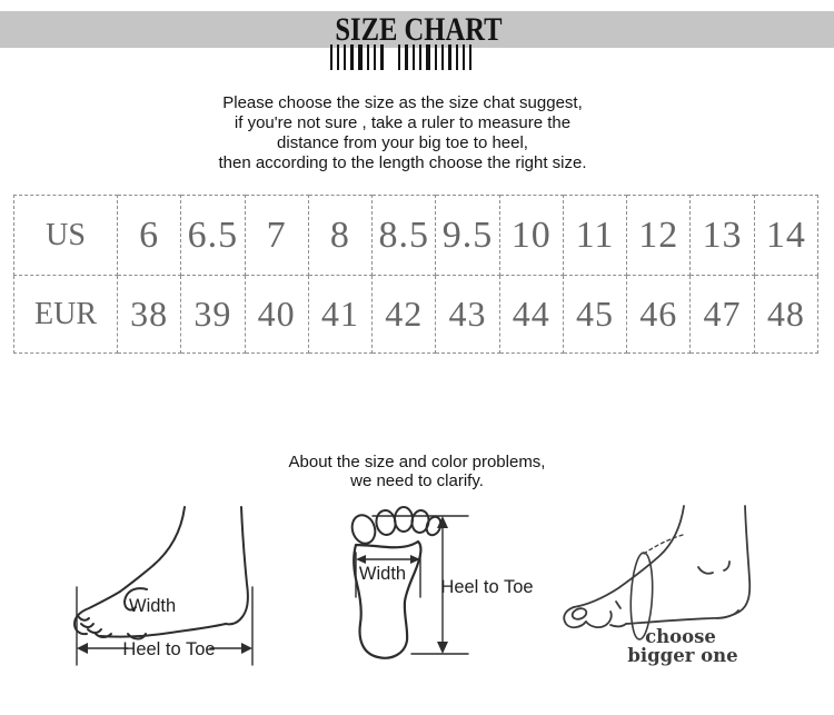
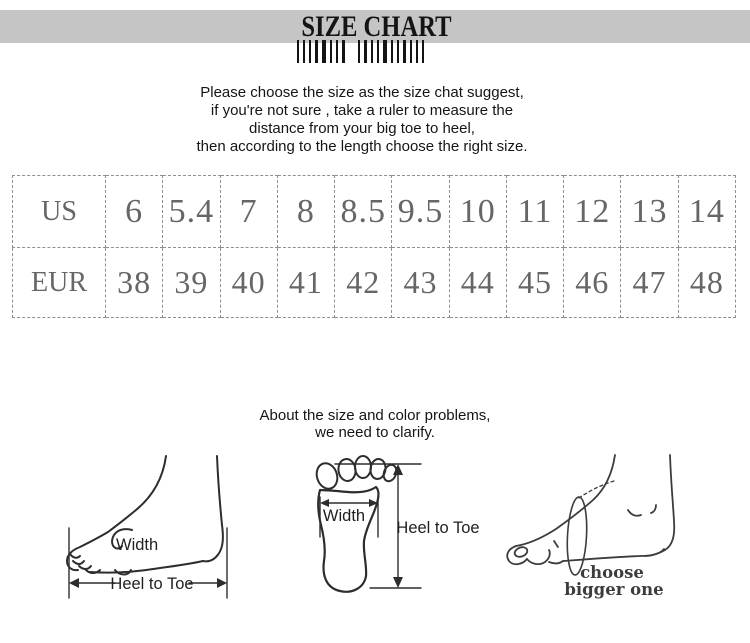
  SIZE CHART
  Please choose the size as the size chat suggest,
  if you're not sure , take a ruler to measure the
  distance from your big toe to heel,
  then according to the length choose the right size.
- US	6	6.5	7	8	8.5	9.5	10	11	12	13	14
+ US	6	5.4	7	8	8.5	9.5	10	11	12	13	14
  EUR	38	39	40	41	42	43	44	45	46	47	48
  About the size and color problems,
  we need to clarify.
  Width
  Heel to Toe
  Width
  Heel to Toe
  choose
  bigger one
